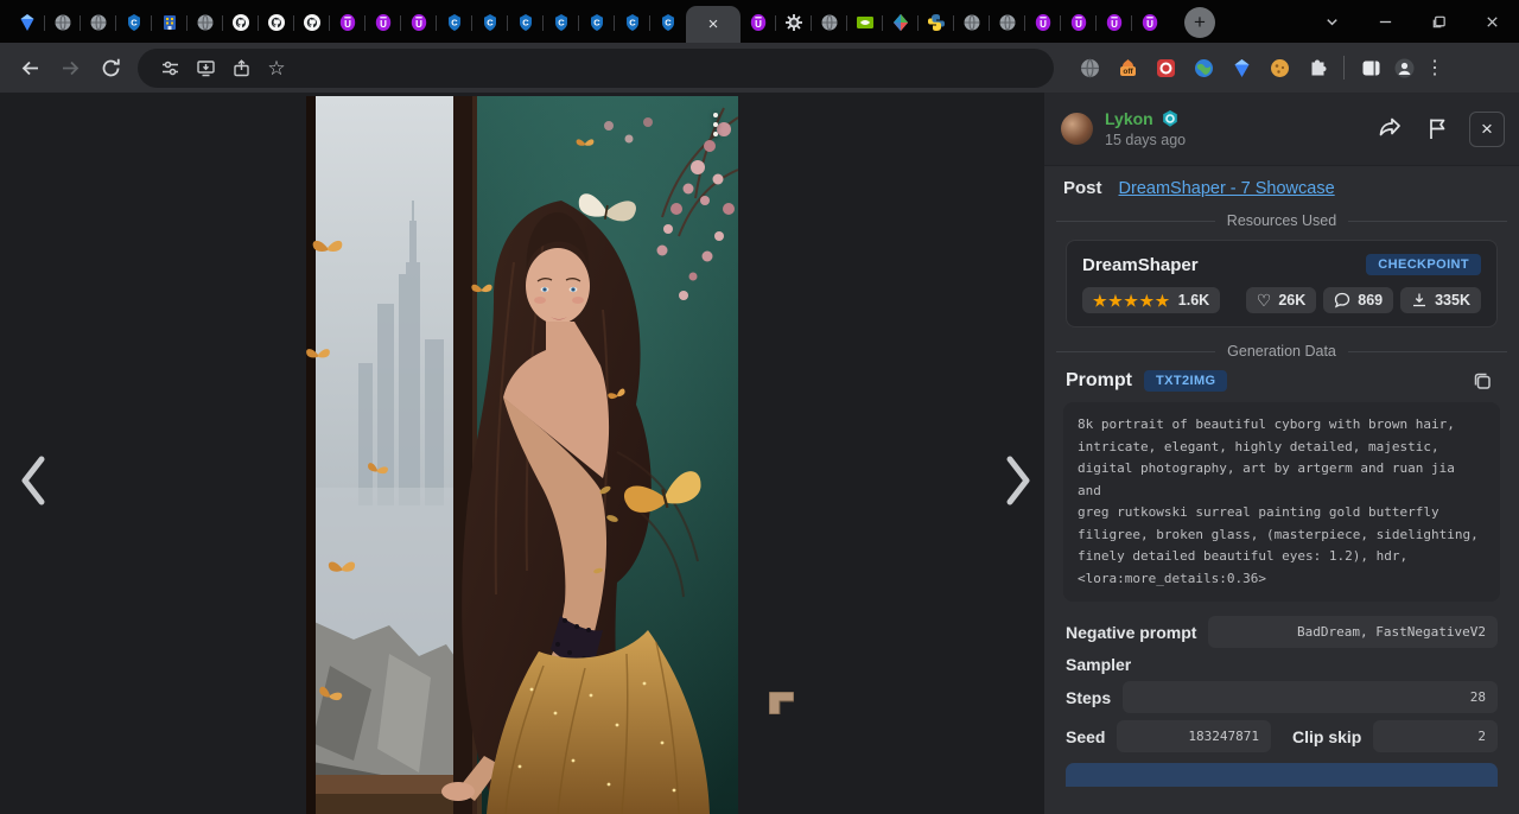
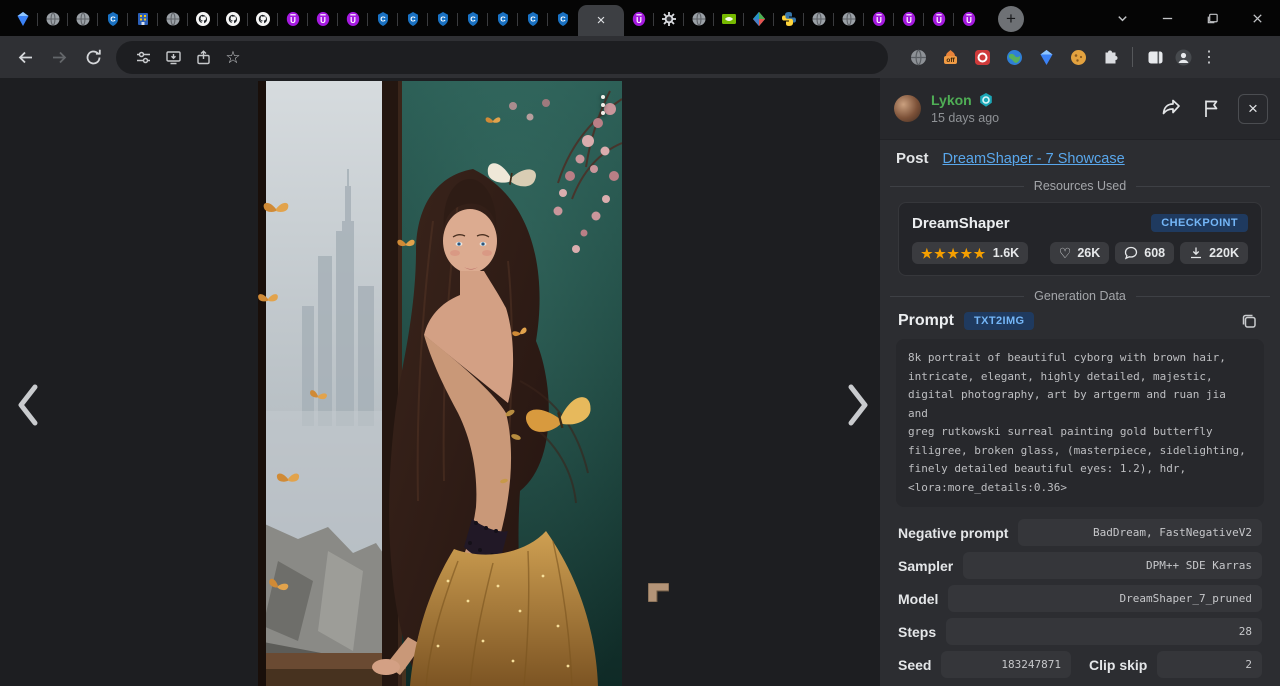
  C
  U
  U
  U
  C
  C
  C
  C
  C
  C
  C
  ×
  U
  U
  U
  U
  U
  +
  ☆
  ⋮
  Lykon
  15 days ago
  ×
  Post
  DreamShaper - 7 Showcase
  Resources Used
  DreamShaper
  CHECKPOINT
  ★★★★★
  1.6K
  ♡
  26K
- 869
+ 608
- 335K
+ 220K
  Generation Data
  Prompt
  TXT2IMG
  8k portrait of beautiful cyborg with brown hair,
  intricate, elegant, highly detailed, majestic,
  digital photography, art by artgerm and ruan jia and
  greg rutkowski surreal painting gold butterfly
  filigree, broken glass, (masterpiece, sidelighting,
  finely detailed beautiful eyes: 1.2), hdr,
  <lora:more_details:0.36>
  Negative prompt
  BadDream, FastNegativeV2
  Sampler
+ DPM++ SDE Karras
+ Model
+ DreamShaper_7_pruned
  Steps
  28
  Seed
  183247871
  Clip skip
  2
